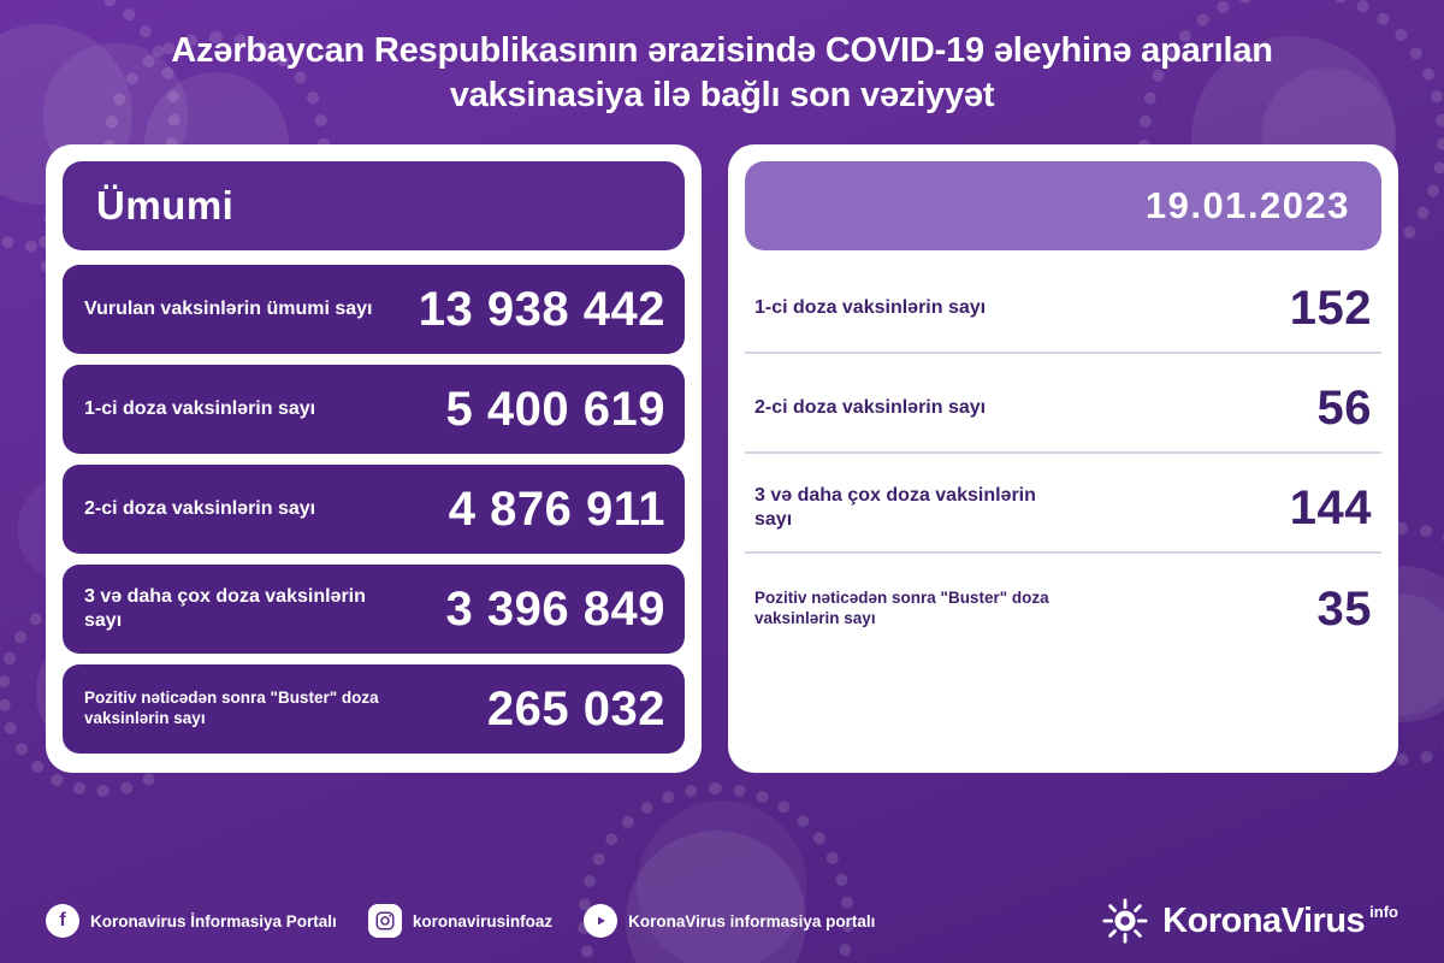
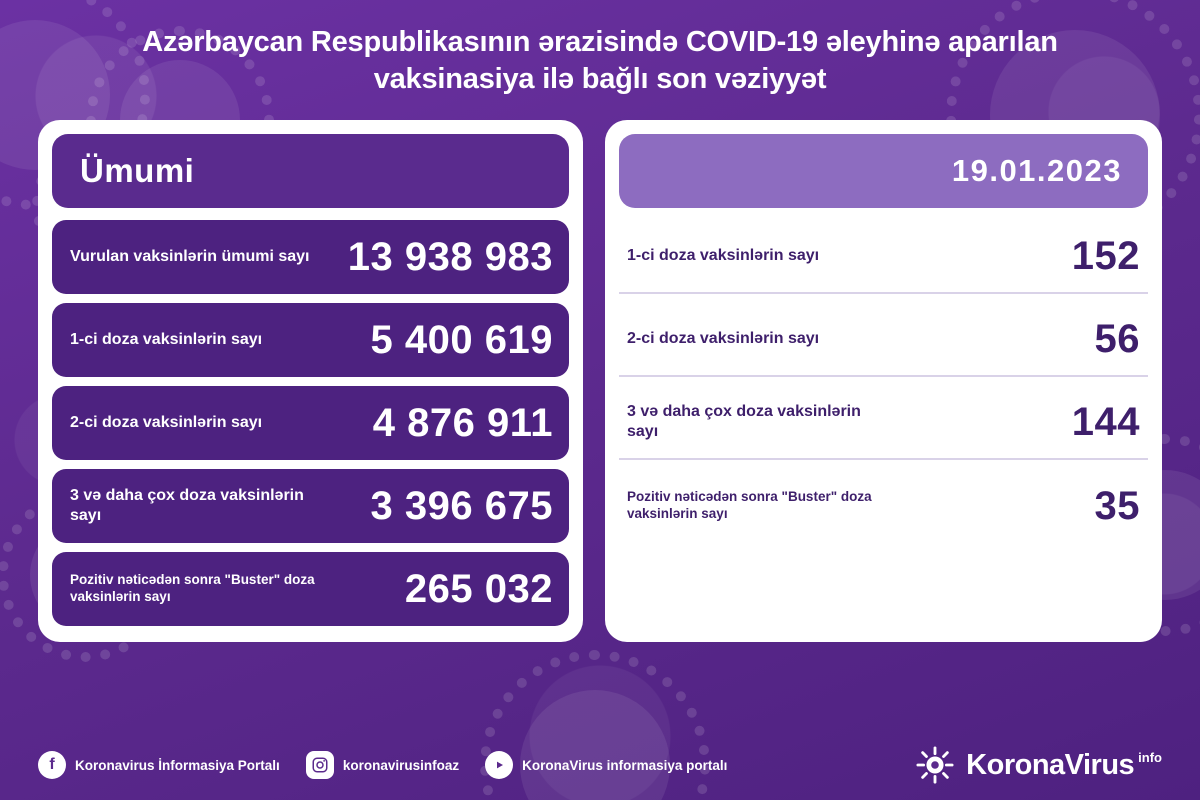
  Azərbaycan Respublikasının ərazisində COVID-19 əleyhinə aparılan vaksinasiya ilə bağlı son vəziyyət
  Ümumi
  Vurulan vaksinlərin ümumi sayı
- 13 938 442
+ 13 938 983
  1-ci doza vaksinlərin sayı
  5 400 619
  2-ci doza vaksinlərin sayı
  4 876 911
  3 və daha çox doza vaksinlərin sayı
- 3 396 849
+ 3 396 675
  Pozitiv nəticədən sonra "Buster" doza vaksinlərin sayı
  265 032
  19.01.2023
  1-ci doza vaksinlərin sayı
  152
  2-ci doza vaksinlərin sayı
  56
  3 və daha çox doza vaksinlərin sayı
  144
  Pozitiv nəticədən sonra "Buster" doza vaksinlərin sayı
  35
  f
  Koronavirus İnformasiya Portalı
  koronavirusinfoaz
  KoronaVirus informasiya portalı
  KoronaVirus
  info
